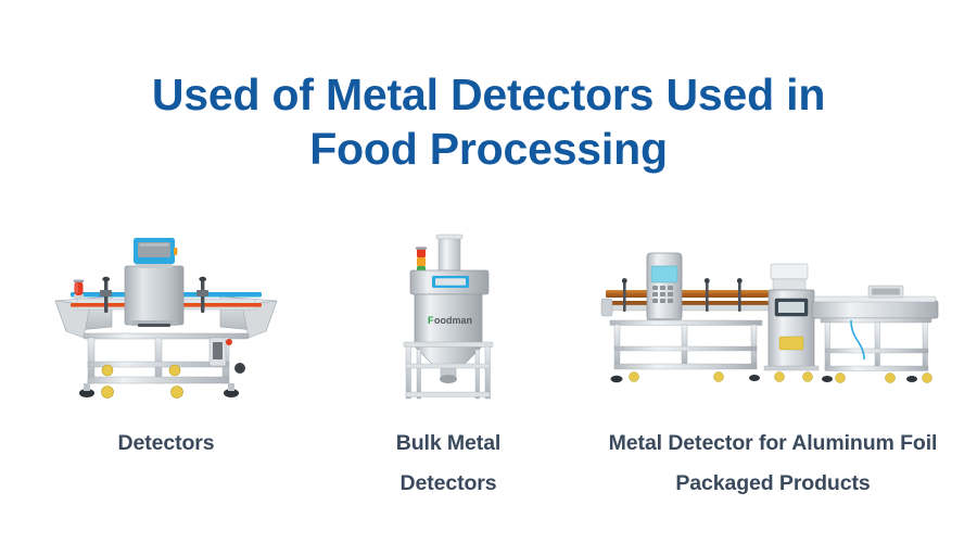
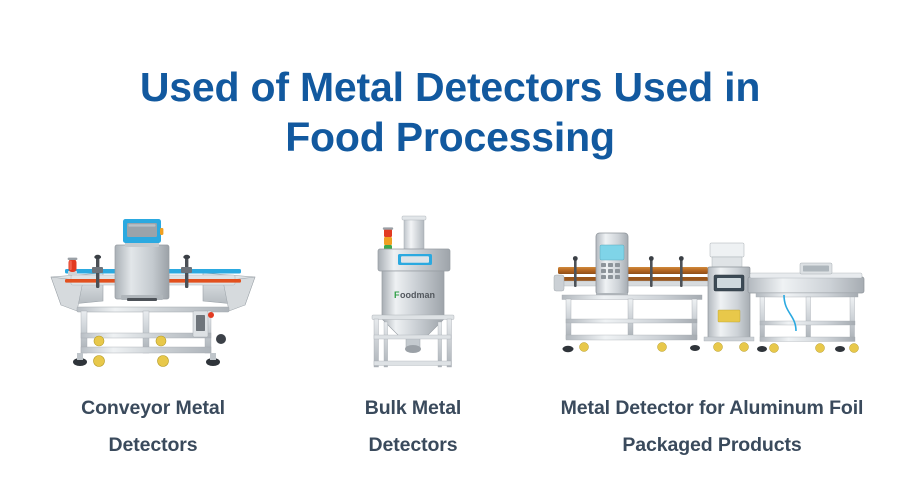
  Used of Metal Detectors Used in
  Food Processing
+ Conveyor Metal
  Detectors
  F
  oodman
  Bulk Metal
  Detectors
  Metal Detector for Aluminum Foil
  Packaged Products
